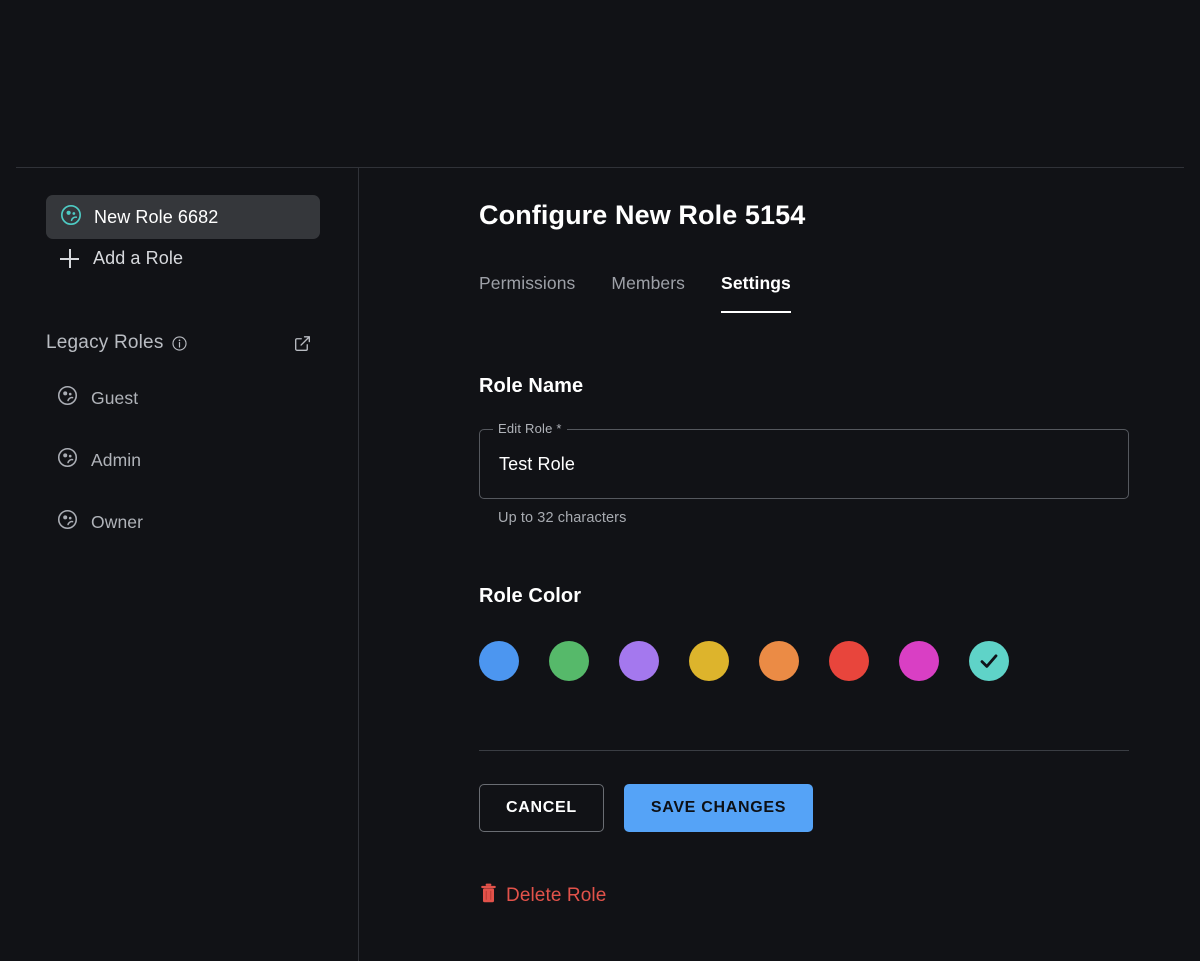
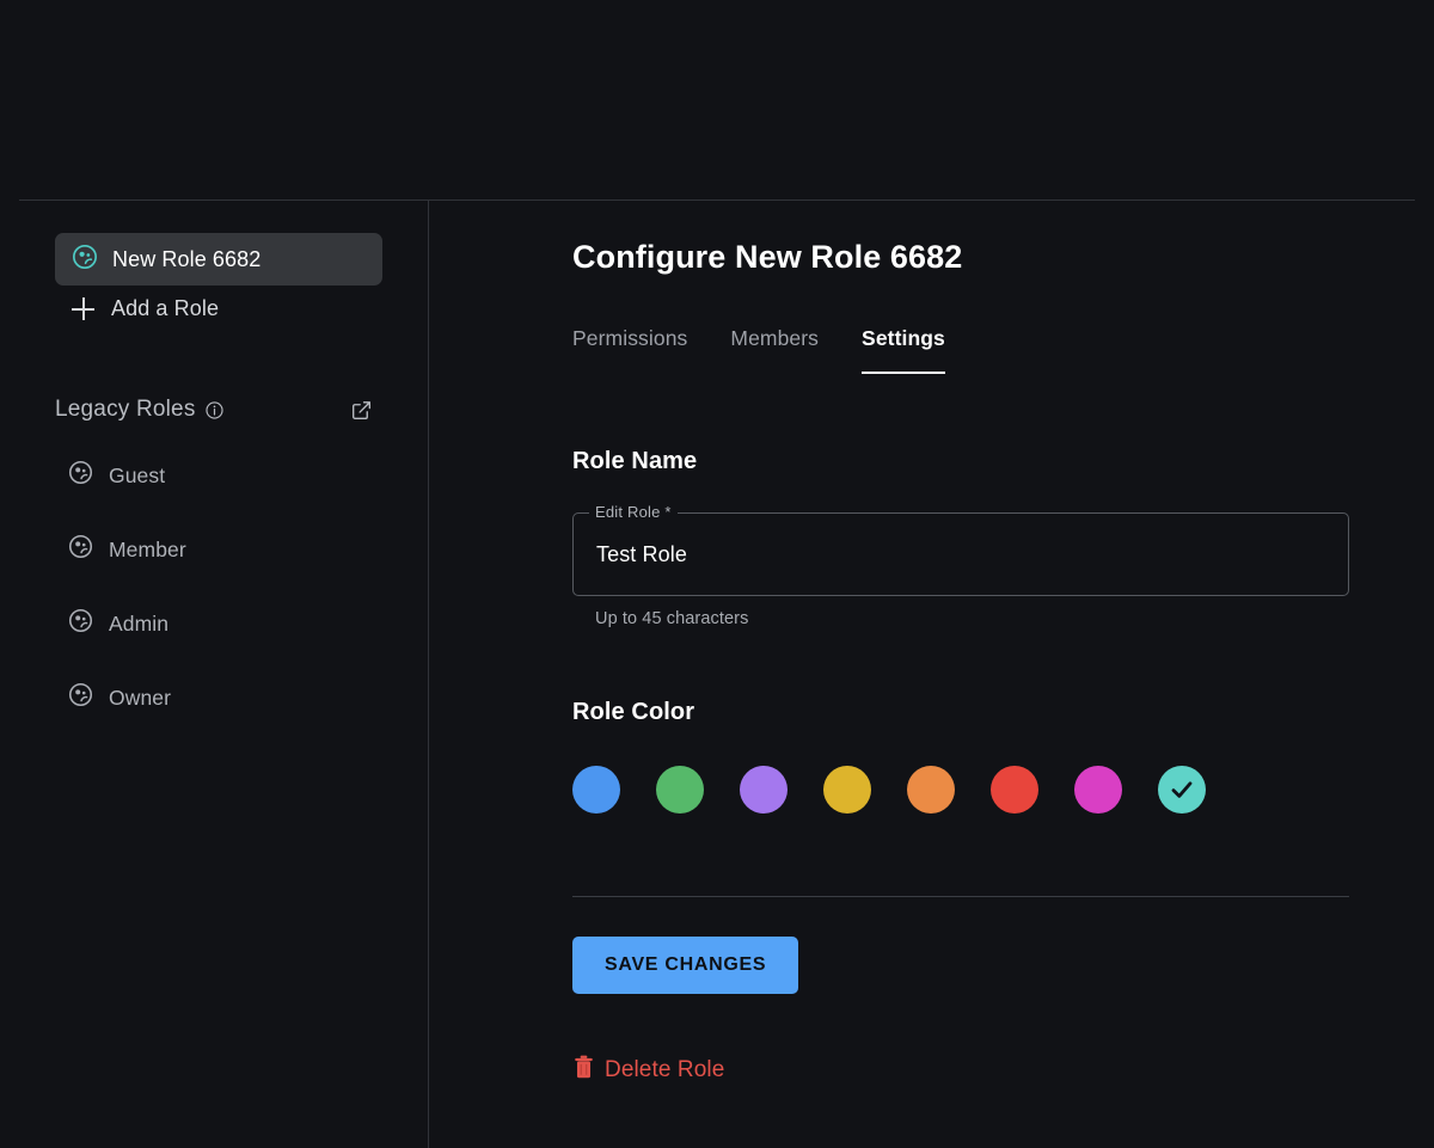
  New Role 6682
  Add a Role
  Legacy Roles
  Guest
+ Member
  Admin
  Owner
- Configure New Role 5154
+ Configure New Role 6682
  Permissions
  Members
  Settings
  Role Name
  Edit Role *
  Test Role
- Up to 32 characters
+ Up to 45 characters
  Role Color
- CANCEL
  SAVE CHANGES
  Delete Role
